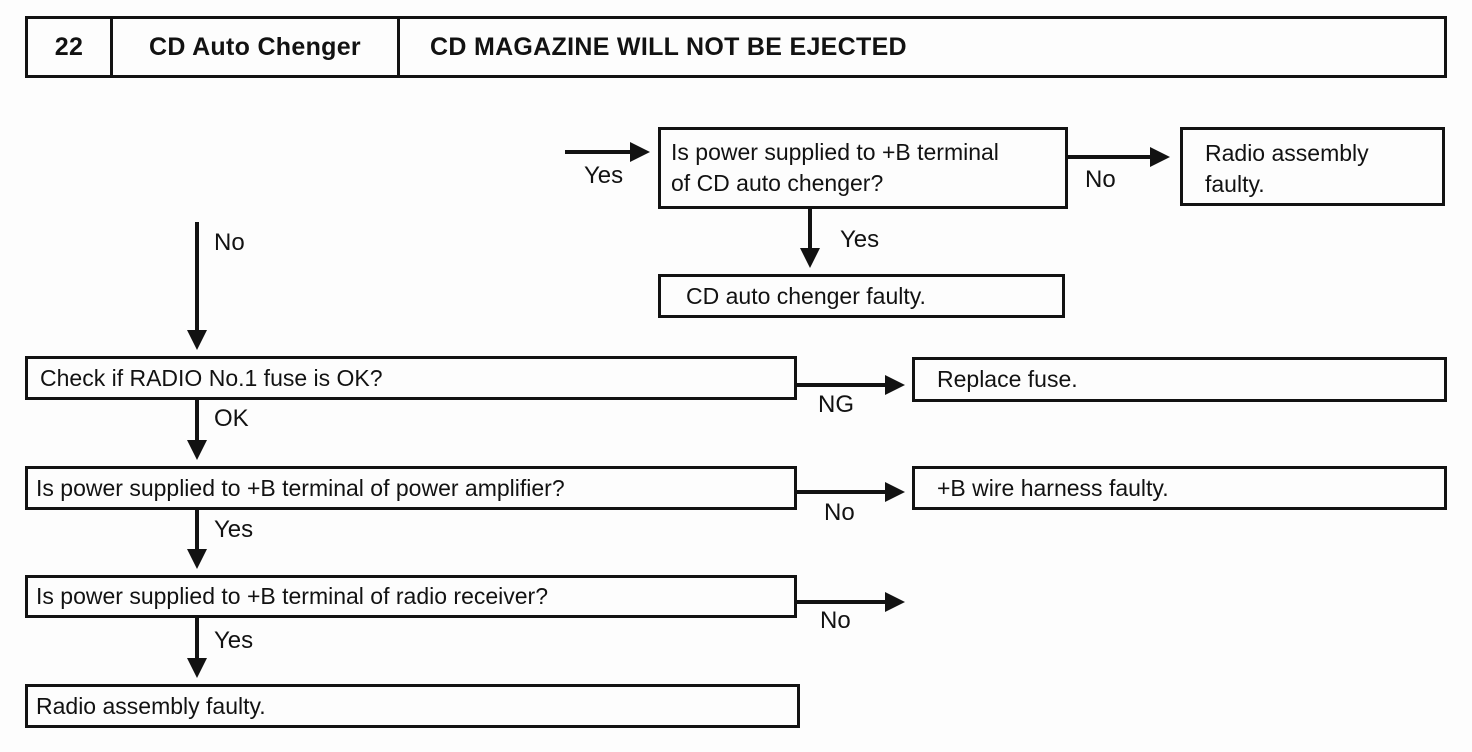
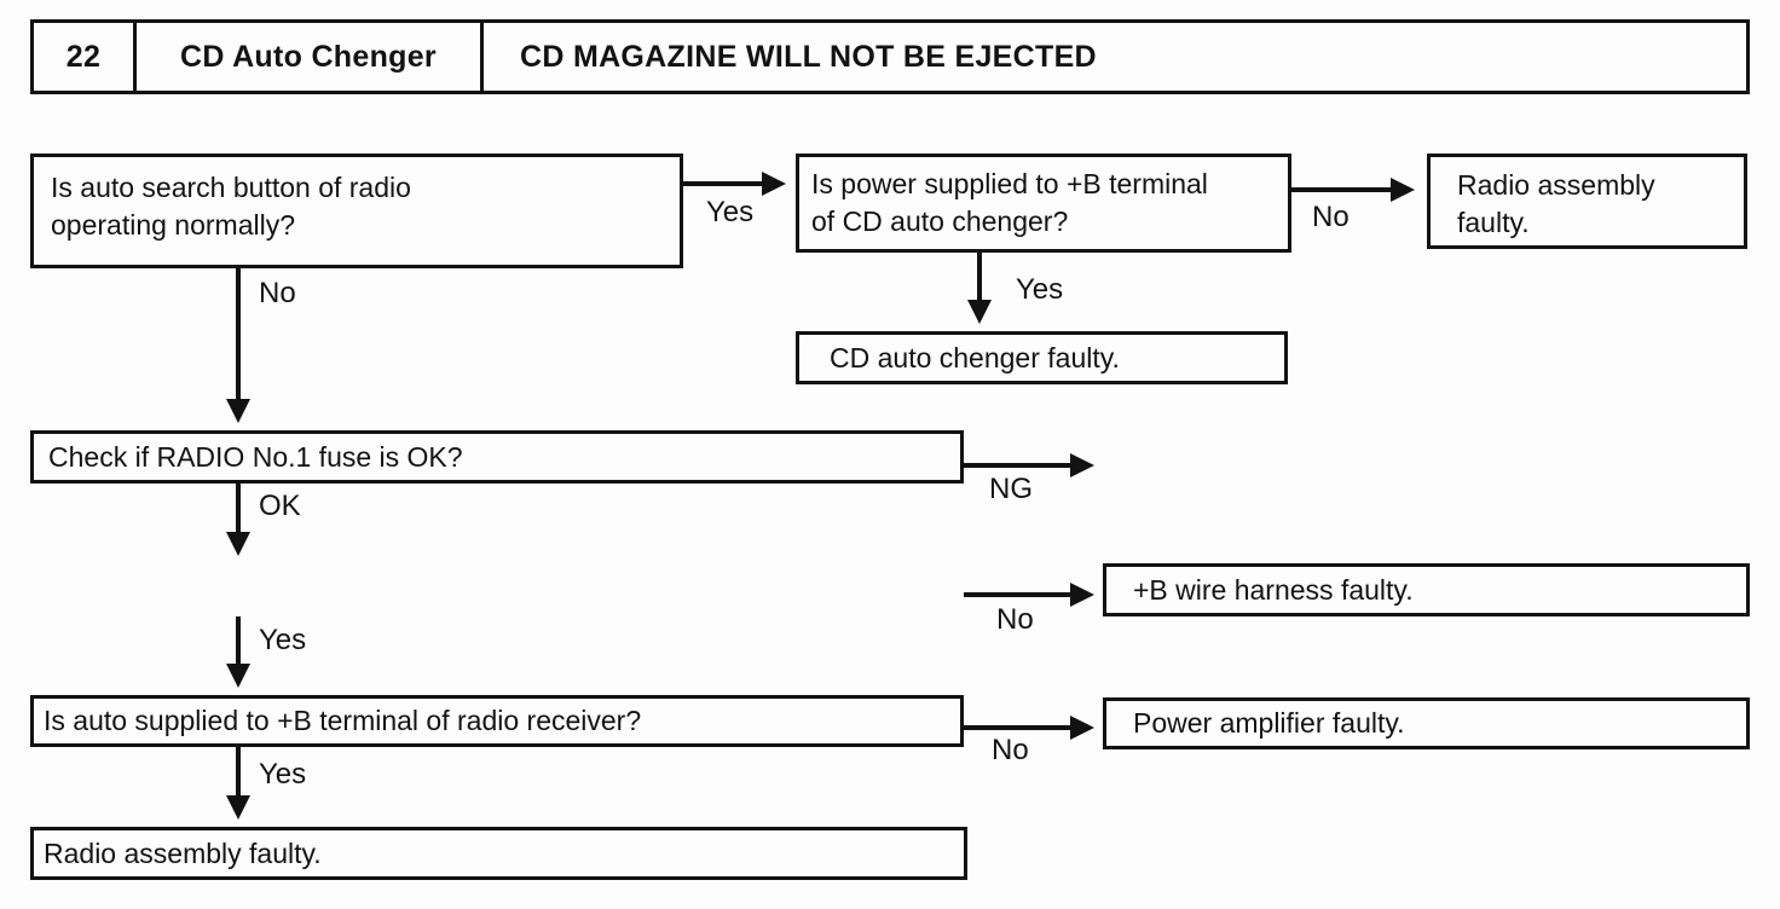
  22
  CD Auto Chenger
  CD MAGAZINE WILL NOT BE EJECTED
+ Is auto search button of radio
+ operating normally?
  Is power supplied to +B terminal
  of CD auto chenger?
  Radio assembly
  faulty.
  CD auto chenger faulty.
  Check if RADIO No.1 fuse is OK?
- Replace fuse.
- Is power supplied to +B terminal of power amplifier?
  +B wire harness faulty.
- Is power supplied to +B terminal of radio receiver?
+ Is auto supplied to +B terminal of radio receiver?
+ Power amplifier faulty.
  Radio assembly faulty.
  Yes
  No
  Yes
  No
  NG
  OK
  No
  Yes
  No
  Yes
